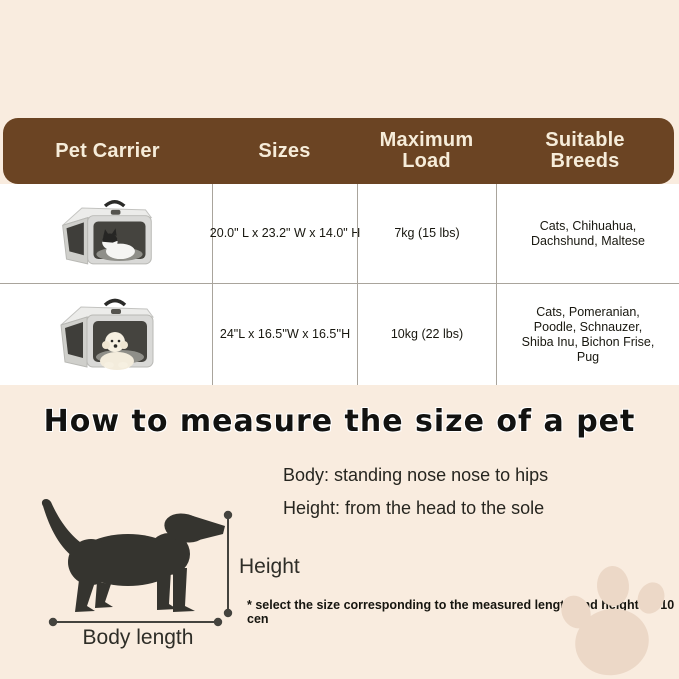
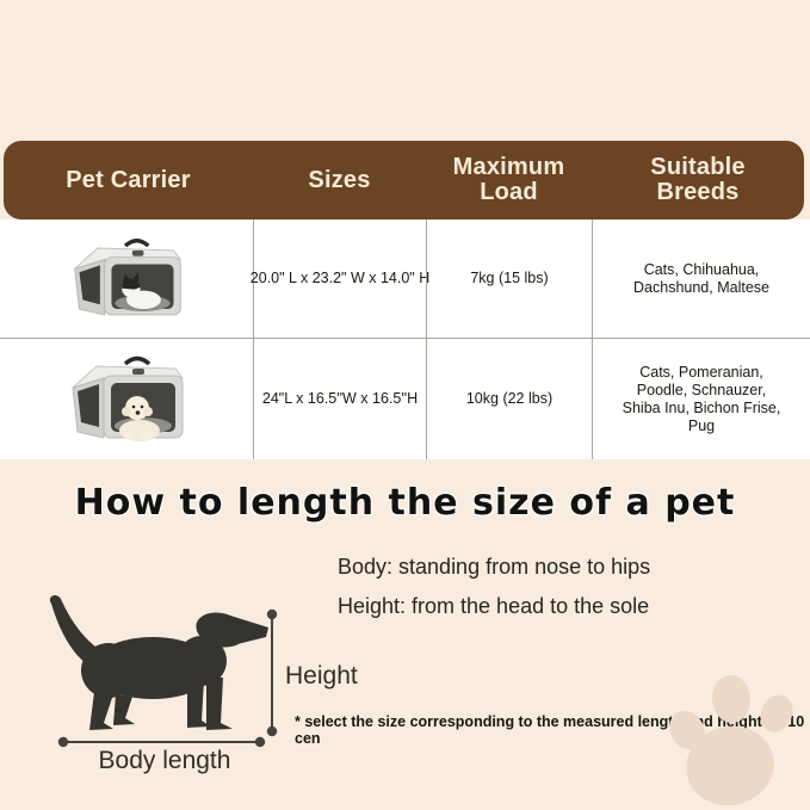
  Pet Carrier
  Sizes
  Maximum
  Load
  Suitable
  Breeds
  20.0" L x 23.2" W x 14.0" H
  7kg (15 lbs)
  Cats, Chihuahua,
  Dachshund, Maltese
  24"L x 16.5''W x 16.5''H
  10kg (22 lbs)
  Cats, Pomeranian,
  Poodle, Schnauzer,
  Shiba Inu, Bichon Frise,
  Pug
- How to measure the size of a pet
+ How to length the size of a pet
- Body: standing nose nose to hips
+ Body: standing from nose to hips
  Height: from the head to the sole
  Height
  Body length
  * select the size corresponding to the measured lengd hght 10 cen
